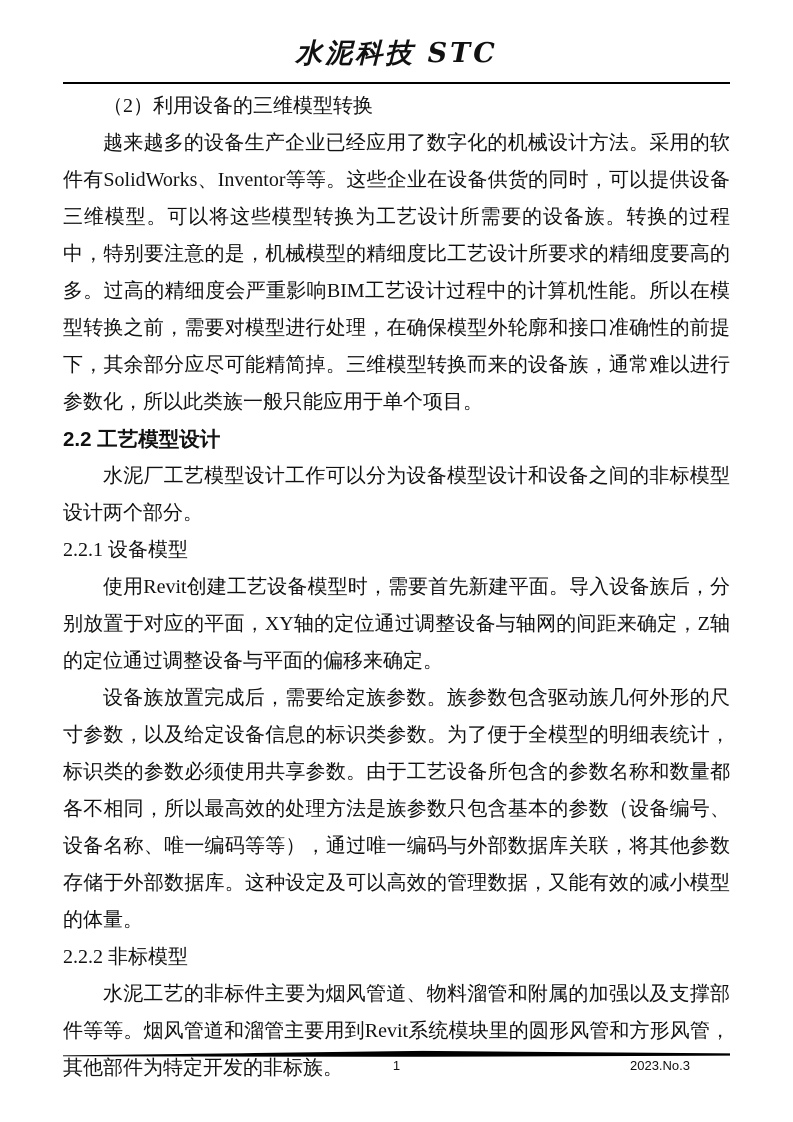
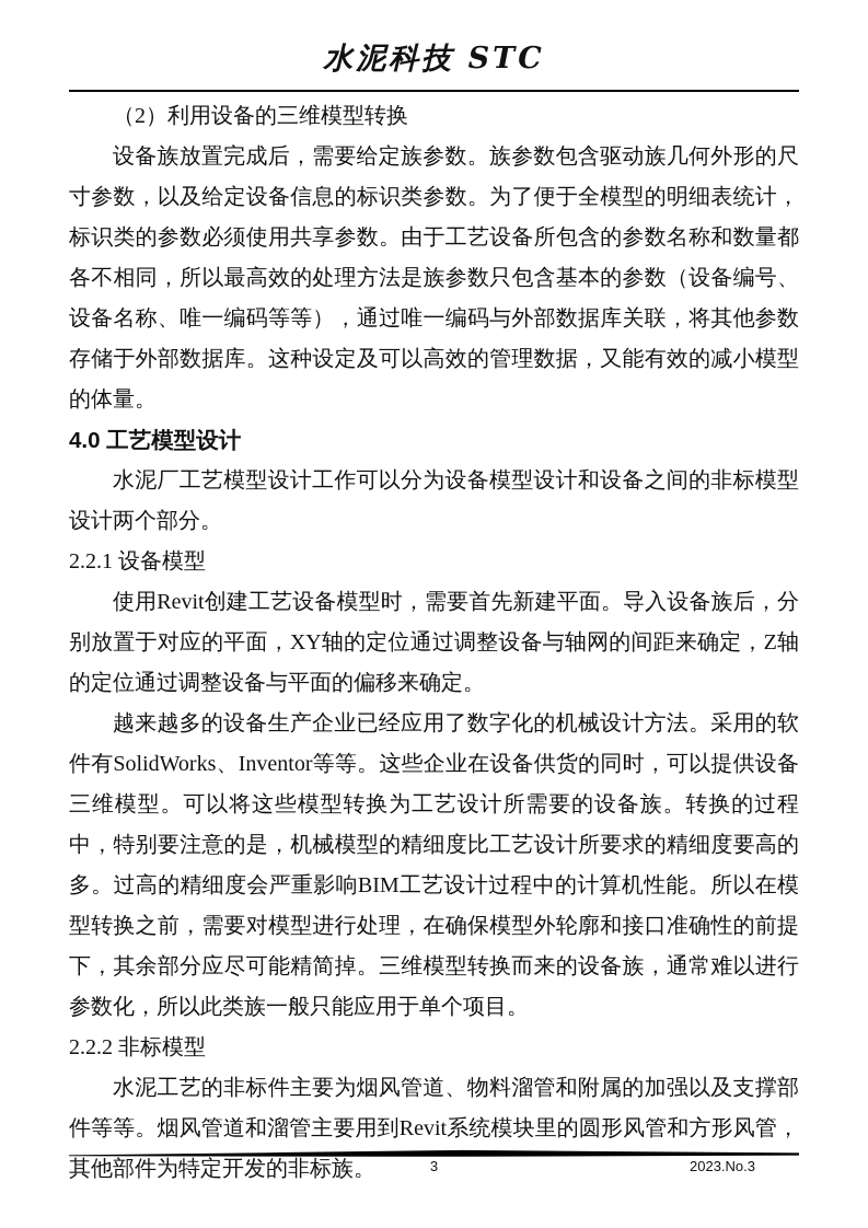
  水泥科技 STC
  （2）利用设备的三维模型转换
- 越来越多的设备生产企业已经应用了数字化的机械设计方法。采用的软件有SolidWorks、Inventor等等。这些企业在设备供货的同时，可以提供设备三维模型。可以将这些模型转换为工艺设计所需要的设备族。转换的过程中，特别要注意的是，机械模型的精细度比工艺设计所要求的精细度要高的多。过高的精细度会严重影响BIM工艺设计过程中的计算机性能。所以在模型转换之前，需要对模型进行处理，在确保模型外轮廓和接口准确性的前提下，其余部分应尽可能精简掉。三维模型转换而来的设备族，通常难以进行参数化，所以此类族一般只能应用于单个项目。
+ 设备族放置完成后，需要给定族参数。族参数包含驱动族几何外形的尺寸参数，以及给定设备信息的标识类参数。为了便于全模型的明细表统计，标识类的参数必须使用共享参数。由于工艺设备所包含的参数名称和数量都各不相同，所以最高效的处理方法是族参数只包含基本的参数（设备编号、设备名称、唯一编码等等），通过唯一编码与外部数据库关联，将其他参数存储于外部数据库。这种设定及可以高效的管理数据，又能有效的减小模型的体量。
- 2.2 工艺模型设计
+ 4.0 工艺模型设计
  水泥厂工艺模型设计工作可以分为设备模型设计和设备之间的非标模型设计两个部分。
  2.2.1 设备模型
  使用Revit创建工艺设备模型时，需要首先新建平面。导入设备族后，分别放置于对应的平面，XY轴的定位通过调整设备与轴网的间距来确定，Z轴的定位通过调整设备与平面的偏移来确定。
- 设备族放置完成后，需要给定族参数。族参数包含驱动族几何外形的尺寸参数，以及给定设备信息的标识类参数。为了便于全模型的明细表统计，标识类的参数必须使用共享参数。由于工艺设备所包含的参数名称和数量都各不相同，所以最高效的处理方法是族参数只包含基本的参数（设备编号、设备名称、唯一编码等等），通过唯一编码与外部数据库关联，将其他参数存储于外部数据库。这种设定及可以高效的管理数据，又能有效的减小模型的体量。
+ 越来越多的设备生产企业已经应用了数字化的机械设计方法。采用的软件有SolidWorks、Inventor等等。这些企业在设备供货的同时，可以提供设备三维模型。可以将这些模型转换为工艺设计所需要的设备族。转换的过程中，特别要注意的是，机械模型的精细度比工艺设计所要求的精细度要高的多。过高的精细度会严重影响BIM工艺设计过程中的计算机性能。所以在模型转换之前，需要对模型进行处理，在确保模型外轮廓和接口准确性的前提下，其余部分应尽可能精简掉。三维模型转换而来的设备族，通常难以进行参数化，所以此类族一般只能应用于单个项目。
  2.2.2 非标模型
  水泥工艺的非标件主要为烟风管道、物料溜管和附属的加强以及支撑部件等等。烟风管道和溜管主要用到Revit系统模块里的圆形风管和方形风管，其他部件为特定开发的非标族。
- 1
+ 3
  2023.No.3
